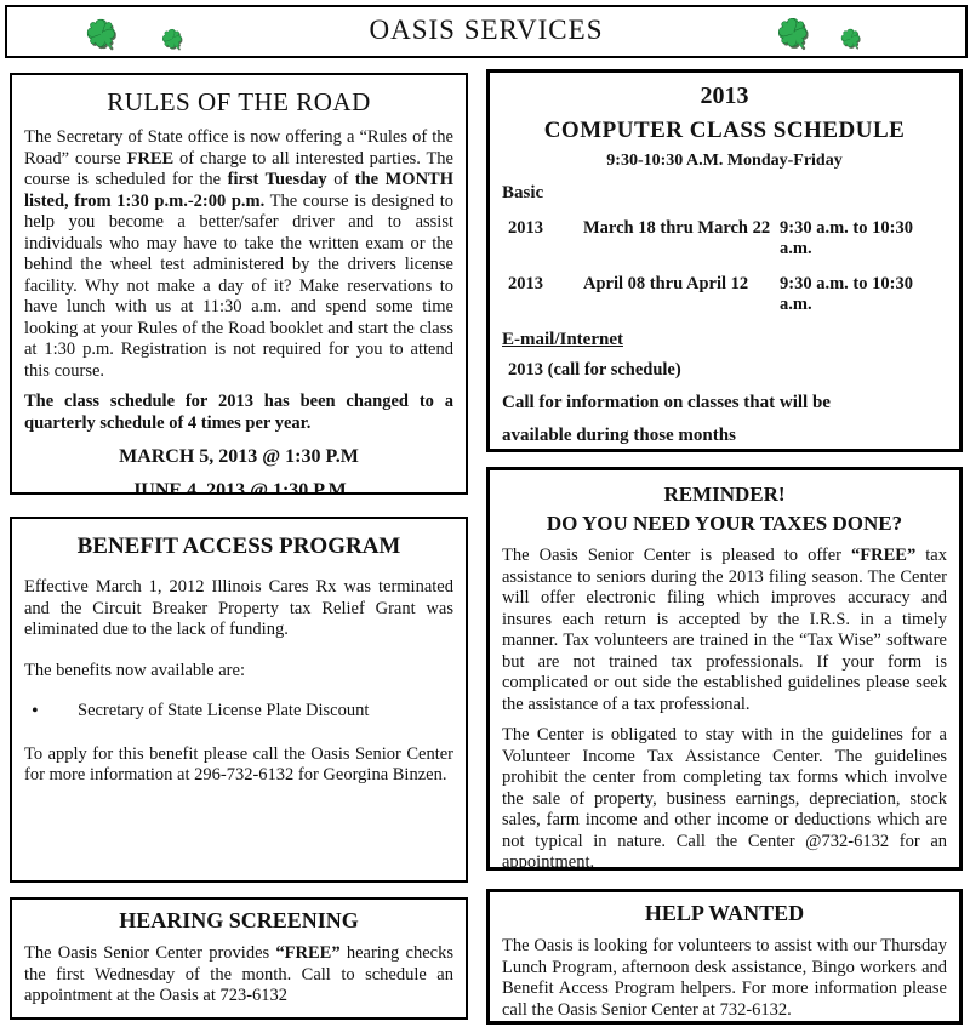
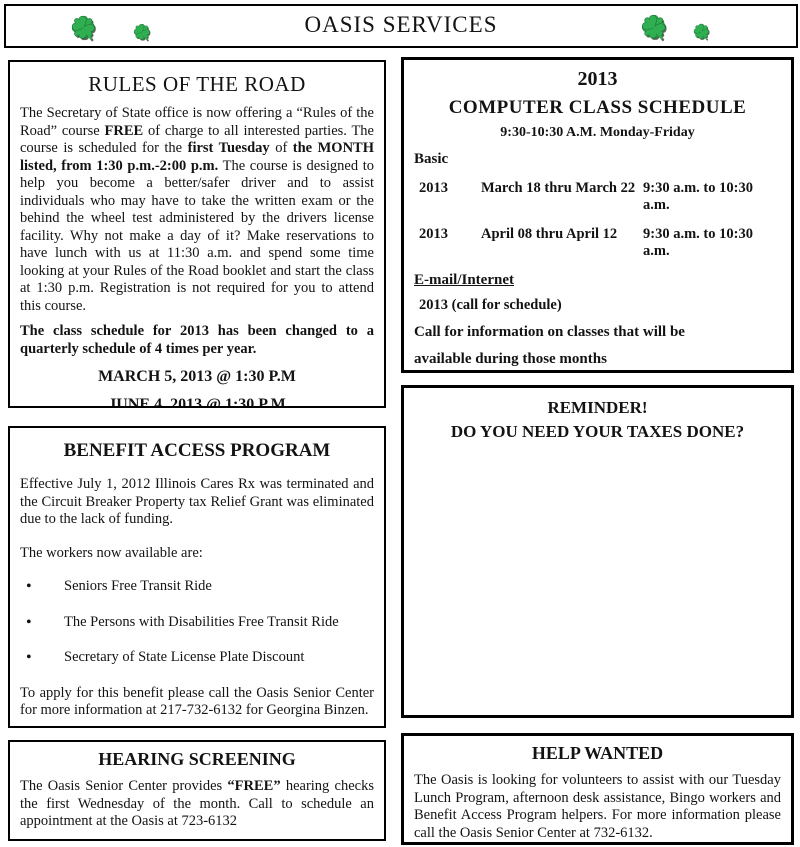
  OASIS SERVICES
  RULES OF THE ROAD
  The Secretary of State office is now offering a “Rules of the Road” course FREE of charge to all interested parties. The course is scheduled for the first Tuesday of the MONTH listed, from 1:30 p.m.-2:00 p.m. The course is designed to help you become a better/safer driver and to assist individuals who may have to take the written exam or the behind the wheel test administered by the drivers license facility. Why not make a day of it? Make reservations to have lunch with us at 11:30 a.m. and spend some time looking at your Rules of the Road booklet and start the class at 1:30 p.m. Registration is not required for you to attend this course.
  The class schedule for 2013 has been changed to a quarterly schedule of 4 times per year.
  MARCH 5, 2013 @ 1:30 P.M
  JUNE 4, 2013 @ 1:30 P.M
  BENEFIT ACCESS PROGRAM
- Effective March 1, 2012 Illinois Cares Rx was terminated and the Circuit Breaker Property tax Relief Grant was eliminated due to the lack of funding.
+ Effective July 1, 2012 Illinois Cares Rx was terminated and the Circuit Breaker Property tax Relief Grant was eliminated due to the lack of funding.
- The benefits now available are:
+ The workers now available are:
+ Seniors Free Transit Ride
+ The Persons with Disabilities Free Transit Ride
  Secretary of State License Plate Discount
- To apply for this benefit please call the Oasis Senior Center for more information at 296-732-6132 for Georgina Binzen.
+ To apply for this benefit please call the Oasis Senior Center for more information at 217-732-6132 for Georgina Binzen.
  HEARING SCREENING
  The Oasis Senior Center provides “FREE” hearing checks the first Wednesday of the month. Call to schedule an appointment at the Oasis at 723-6132
  2013
  COMPUTER CLASS SCHEDULE
  9:30-10:30 A.M. Monday-Friday
  Basic
  2013
  March 18 thru March 22
  9:30 a.m. to 10:30 a.m.
  2013
  April 08 thru April 12
  9:30 a.m. to 10:30 a.m.
  E-mail/Internet
  2013 (call for schedule)
  Call for information on classes that will be
  available during those months
  REMINDER!
  DO YOU NEED YOUR TAXES DONE?
- The Oasis Senior Center is pleased to offer “FREE” tax assistance to seniors during the 2013 filing season. The Center will offer electronic filing which improves accuracy and insures each return is accepted by the I.R.S. in a timely manner. Tax volunteers are trained in the “Tax Wise” software but are not trained tax professionals. If your form is complicated or out side the established guidelines please seek the assistance of a tax professional.
- The Center is obligated to stay with in the guidelines for a Volunteer Income Tax Assistance Center. The guidelines prohibit the center from completing tax forms which involve the sale of property, business earnings, depreciation, stock sales, farm income and other income or deductions which are not typical in nature. Call the Center @732-6132 for an appointment.
  HELP WANTED
- The Oasis is looking for volunteers to assist with our Thursday Lunch Program, afternoon desk assistance, Bingo workers and Benefit Access Program helpers. For more information please call the Oasis Senior Center at 732-6132.
+ The Oasis is looking for volunteers to assist with our Tuesday Lunch Program, afternoon desk assistance, Bingo workers and Benefit Access Program helpers. For more information please call the Oasis Senior Center at 732-6132.
